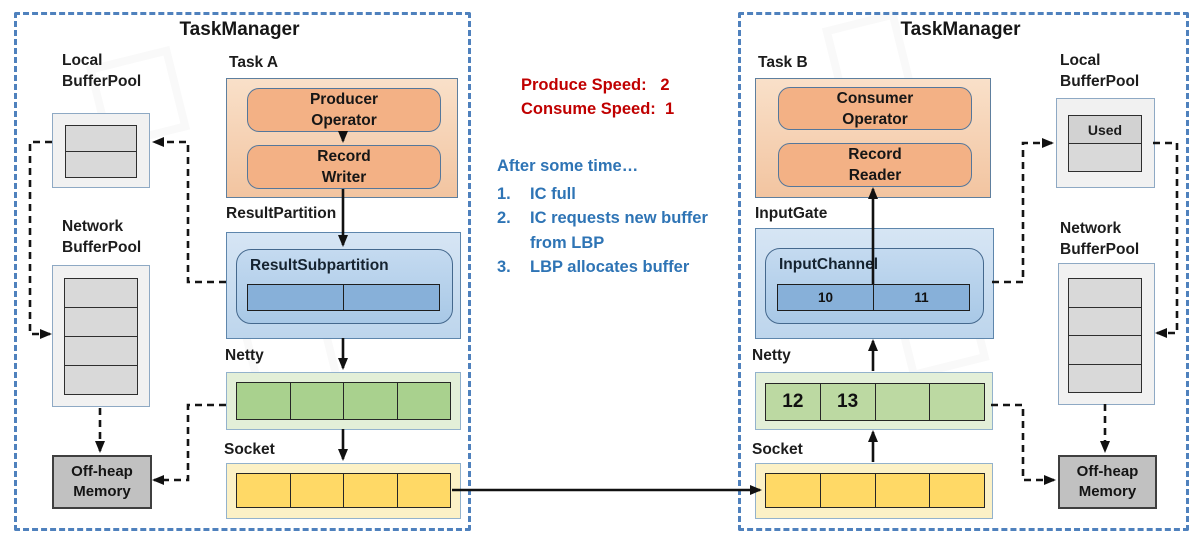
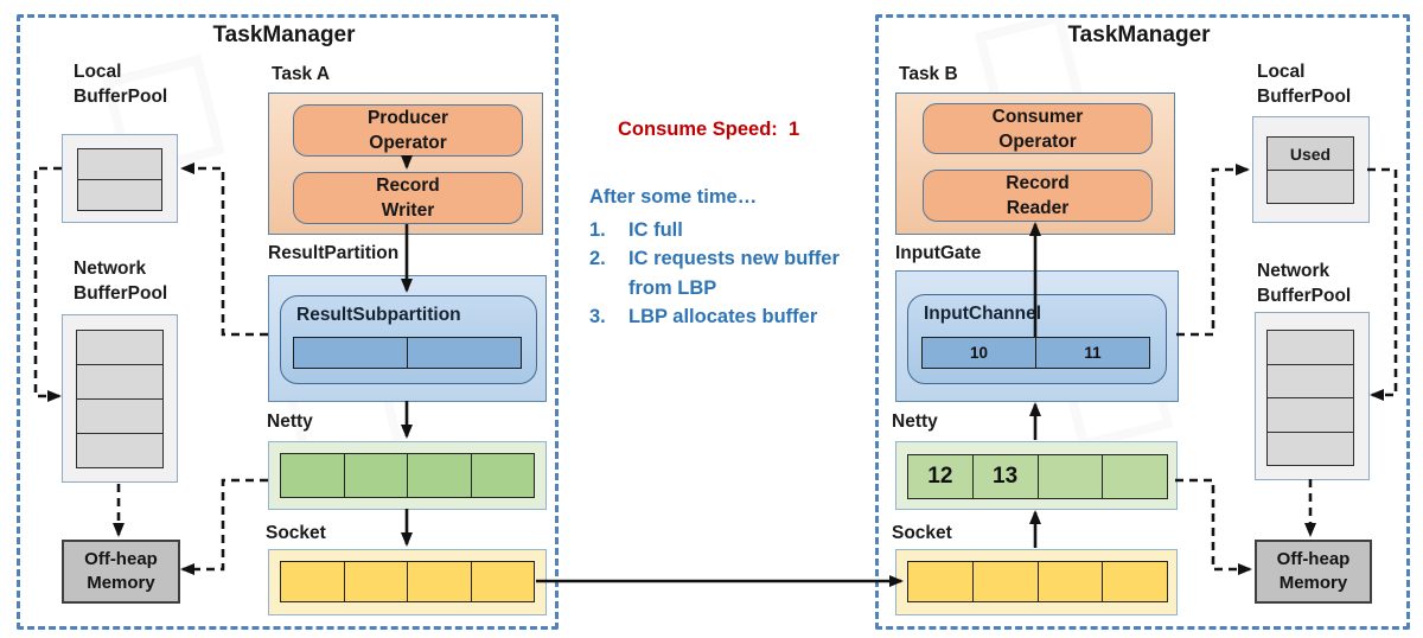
  TaskManager
  Local
  BufferPool
  Network
  BufferPool
  Off-heap
  Memory
  Task A
  Producer
  Operator
  Record
  Writer
  ResultPartition
  ResultSubpartition
  Netty
  Socket
- Produce Speed: 2
  Consume Speed: 1
  After some time…
  1.
  IC full
  2.
  IC requests new buffer
  from LBP
  3.
  LBP allocates buffer
  TaskManager
  Task B
  Consumer
  Operator
  Record
  Reader
  InputGate
  InputChannel
  10
  11
  Netty
  12
  13
  Socket
  Local
  BufferPool
  Used
  Network
  BufferPool
  Off-heap
  Memory
